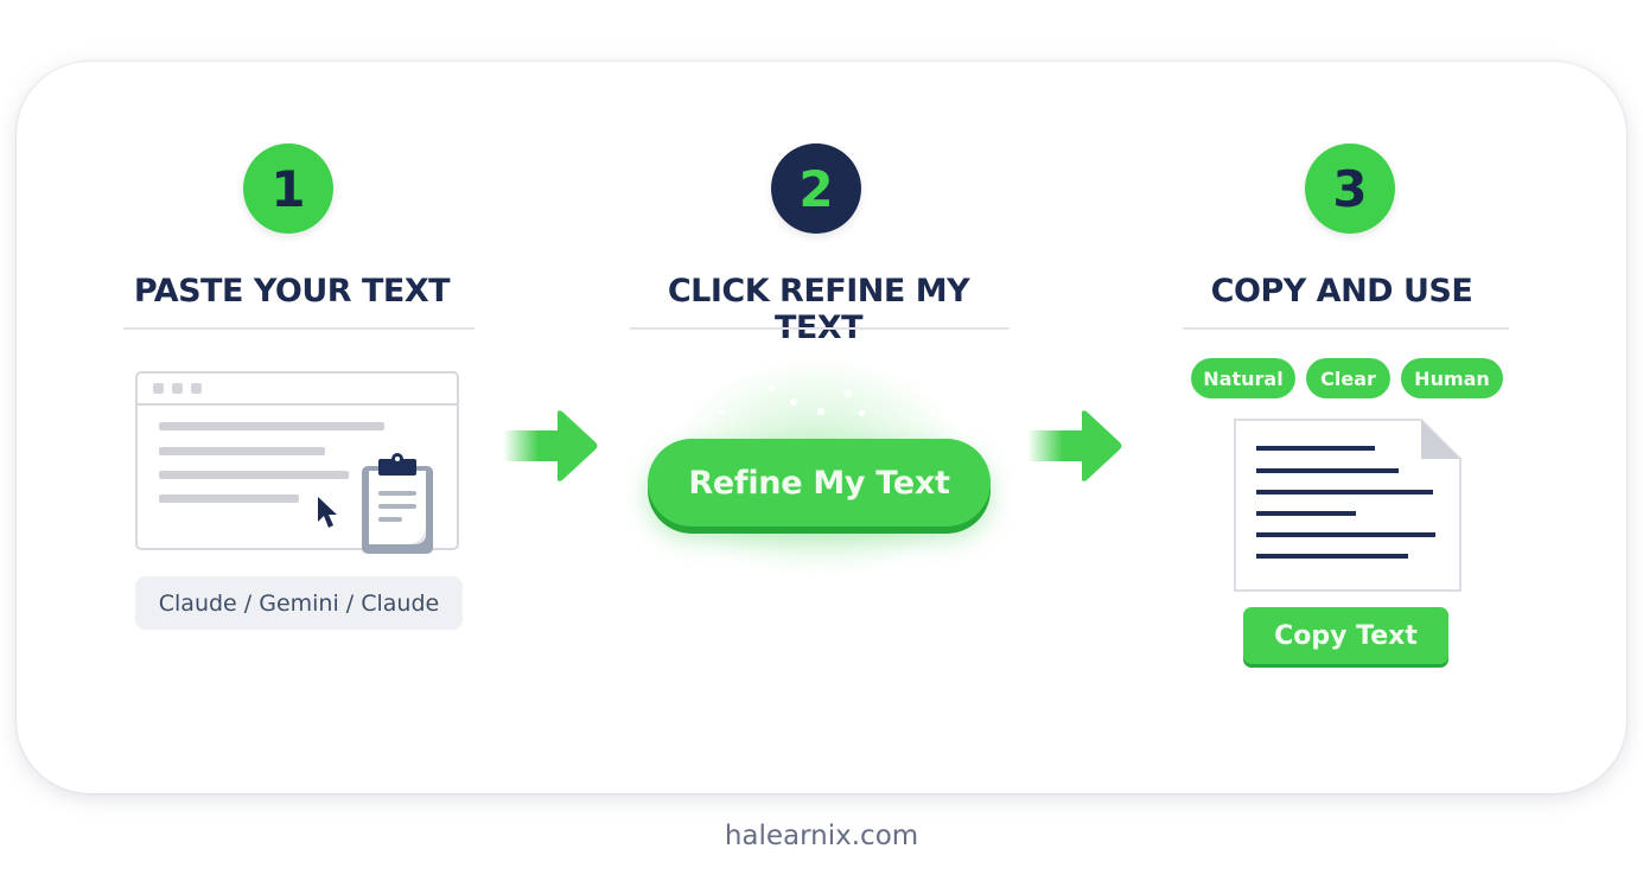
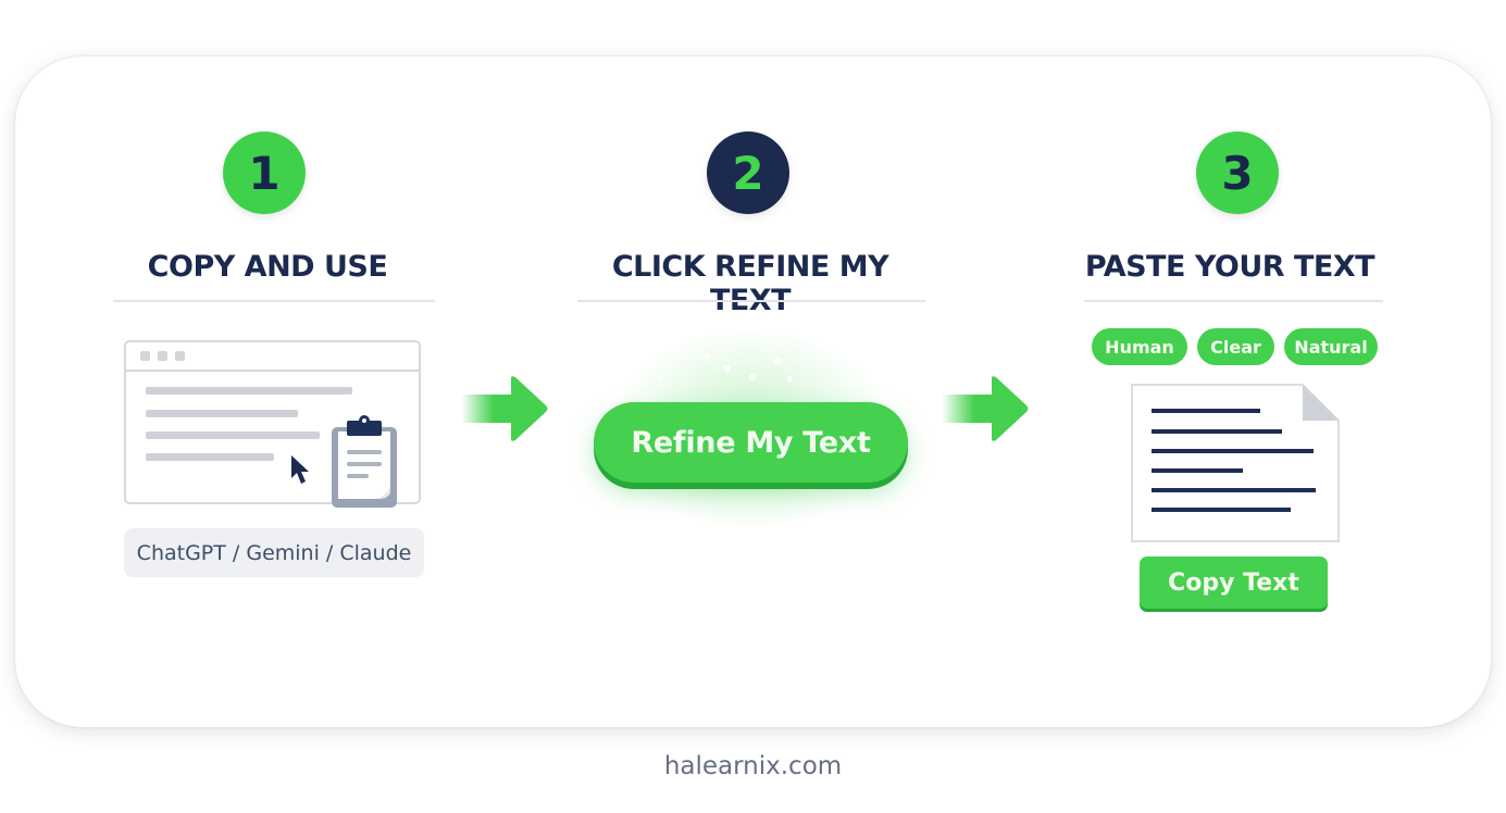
  1
- PASTE YOUR TEXT
+ COPY AND USE
- Claude / Gemini / Claude
+ ChatGPT / Gemini / Claude
  2
  CLICK REFINE MY
  Refine My Text
  3
- COPY AND USE
+ PASTE YOUR TEXT
- Natural
+ Human
  Clear
- Human
+ Natural
  Copy Text
  halearnix.com
